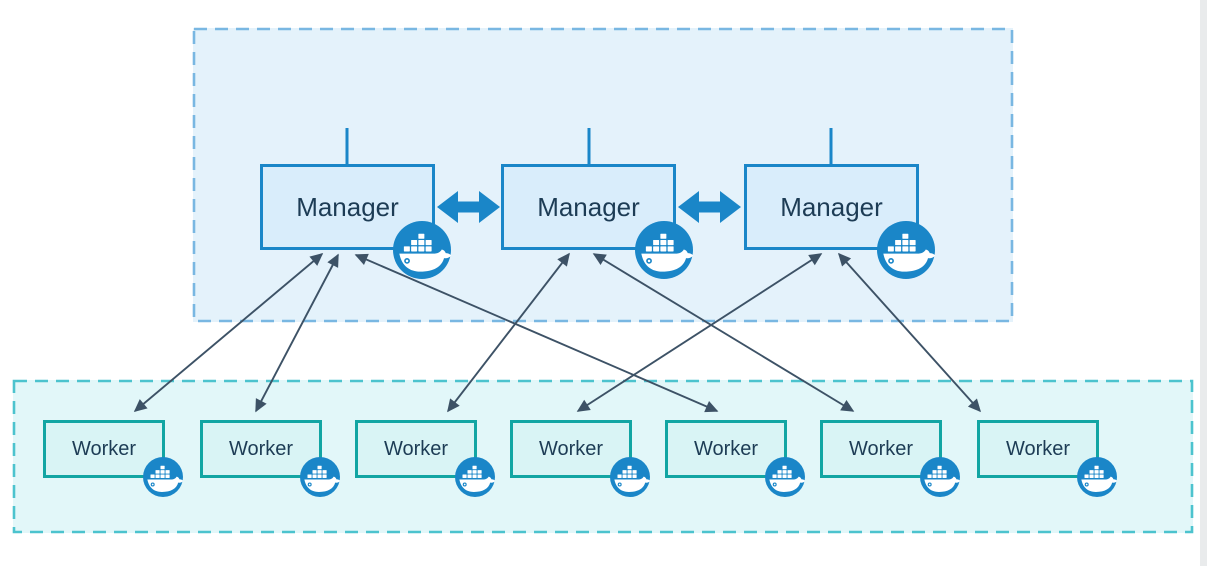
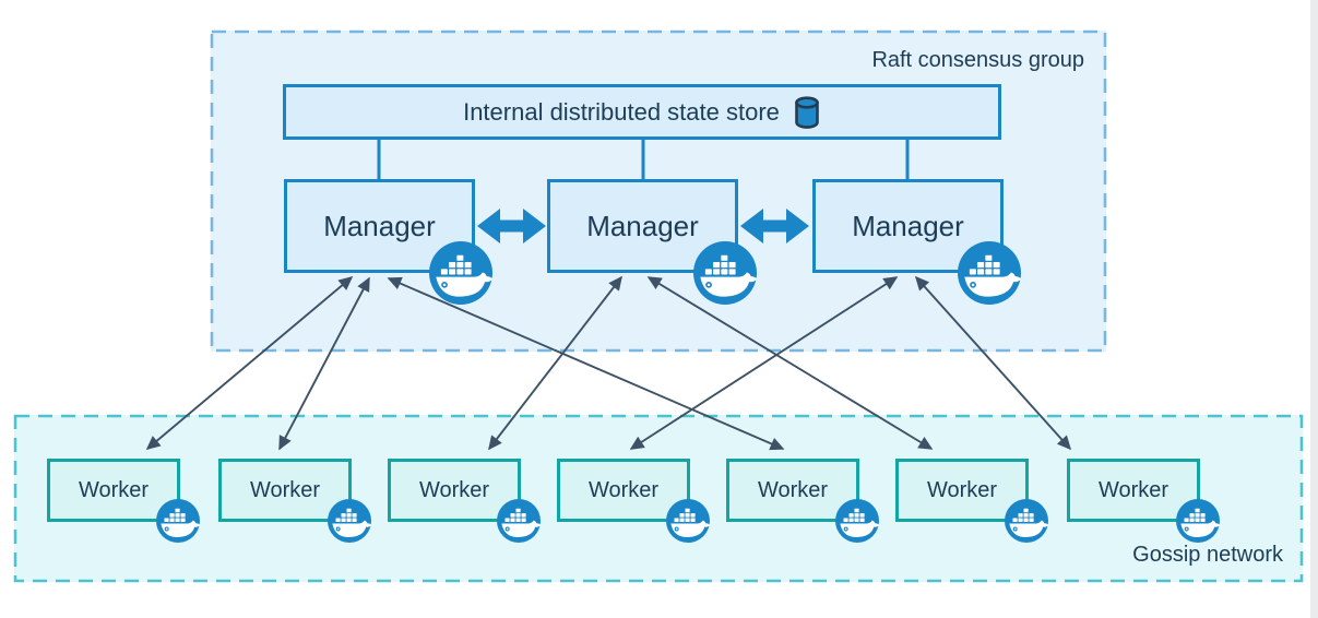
+ Raft consensus group
+ Gossip network
+ Internal distributed state store
  Manager
  Manager
  Manager
  Worker
  Worker
  Worker
  Worker
  Worker
  Worker
  Worker
